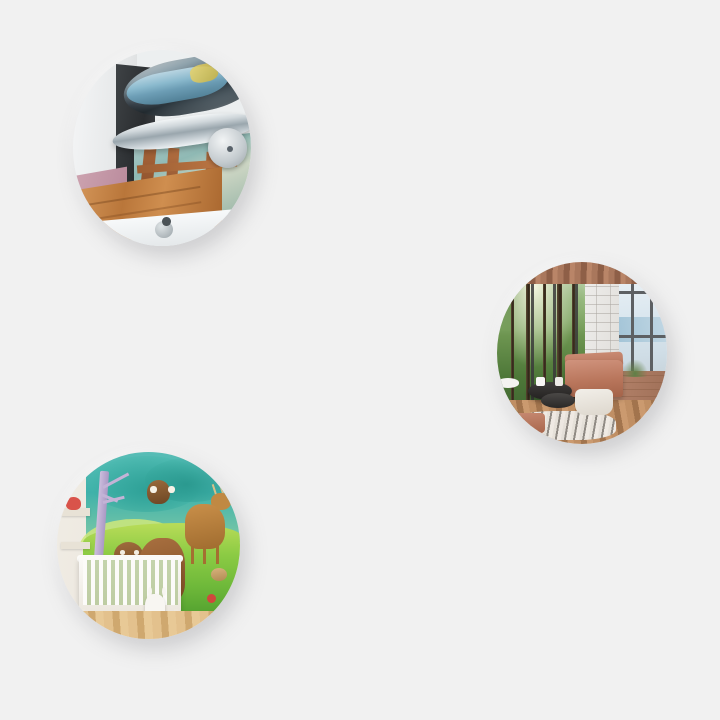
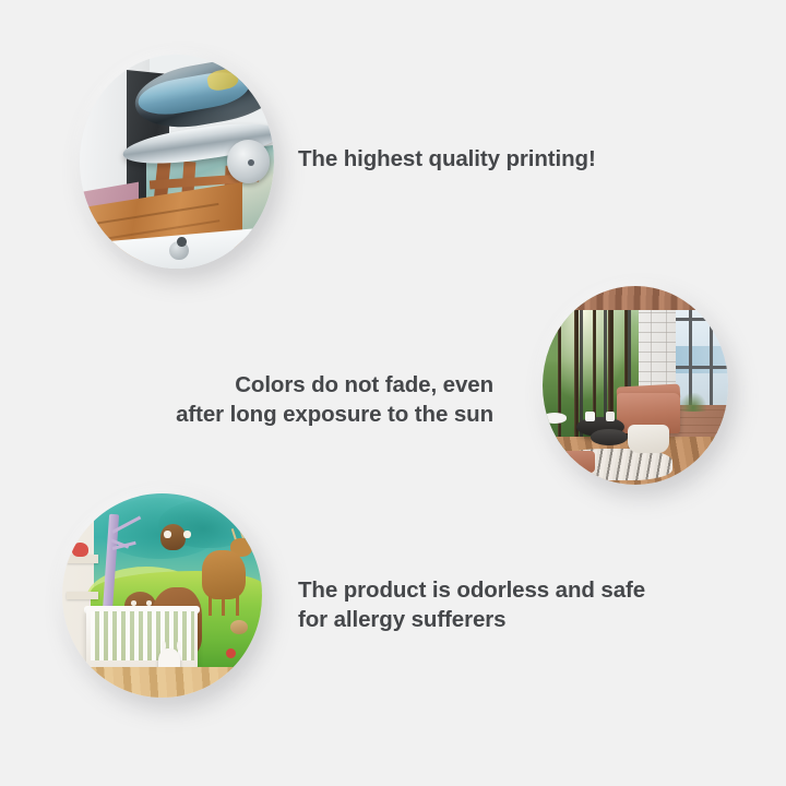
+ The highest quality printing!
+ Colors do not fade, even
+ after long exposure to the sun
+ The product is odorless and safe
+ for allergy sufferers
